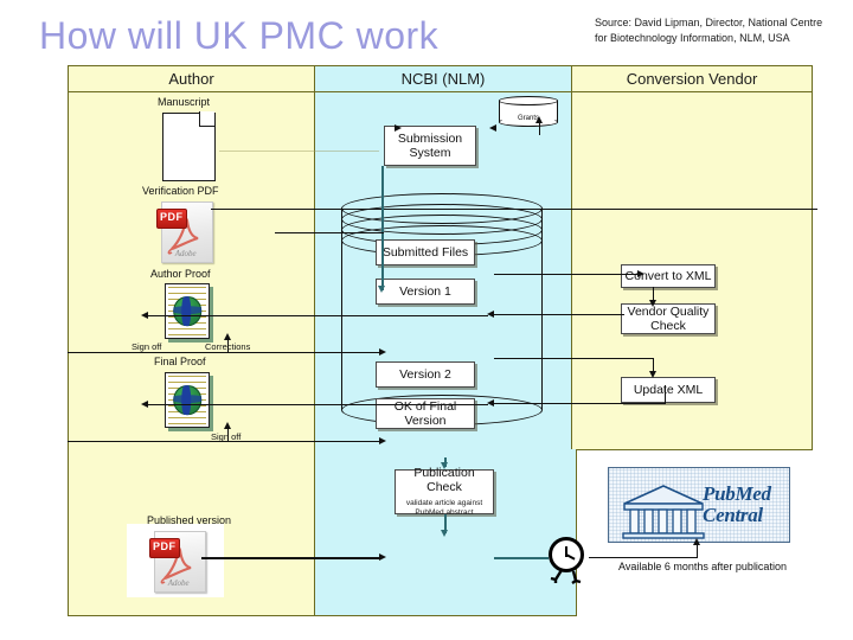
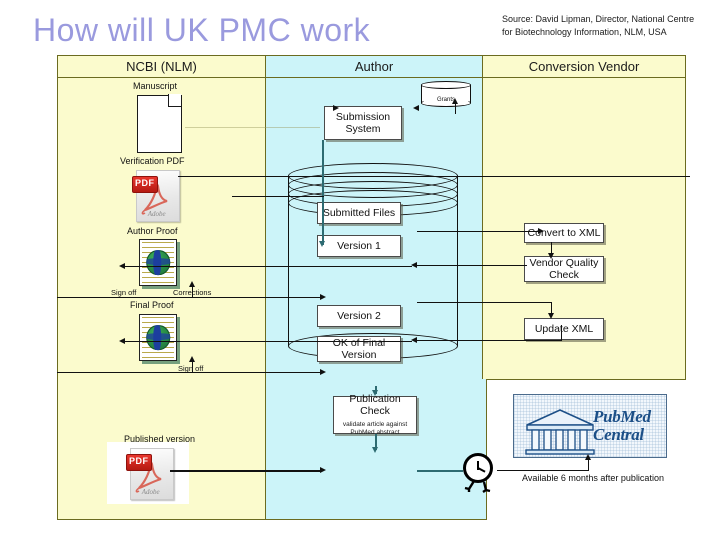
  How will UK PMC work
  Source: David Lipman, Director, National Centre for Biotechnology Information, NLM, USA
- Author
+ NCBI (NLM)
  Manuscript
  Verification PDF
  PDF
  Adobe
  Author Proof
  Sign off
  Corrections
  Final Proof
  Sign off
- NCBI (NLM)
+ Author
  Submission System
  Submitted Files
  Version 1
  Version 2
  OK of Final Version
  Conversion Vendor
  Convert to XML
  Vendor Quality Check
  Updae XML
  Published version
  PDF
  Adobe
  Publication Check
  PubMed
  Central
  Available 6 months after publication
